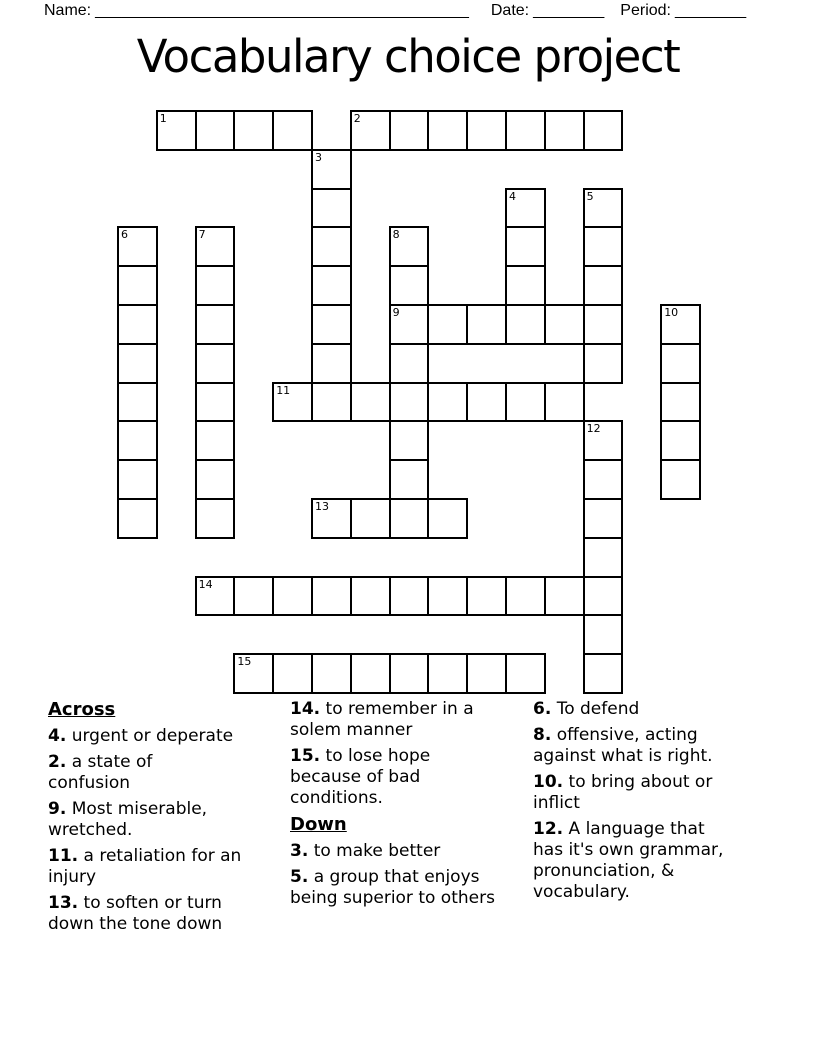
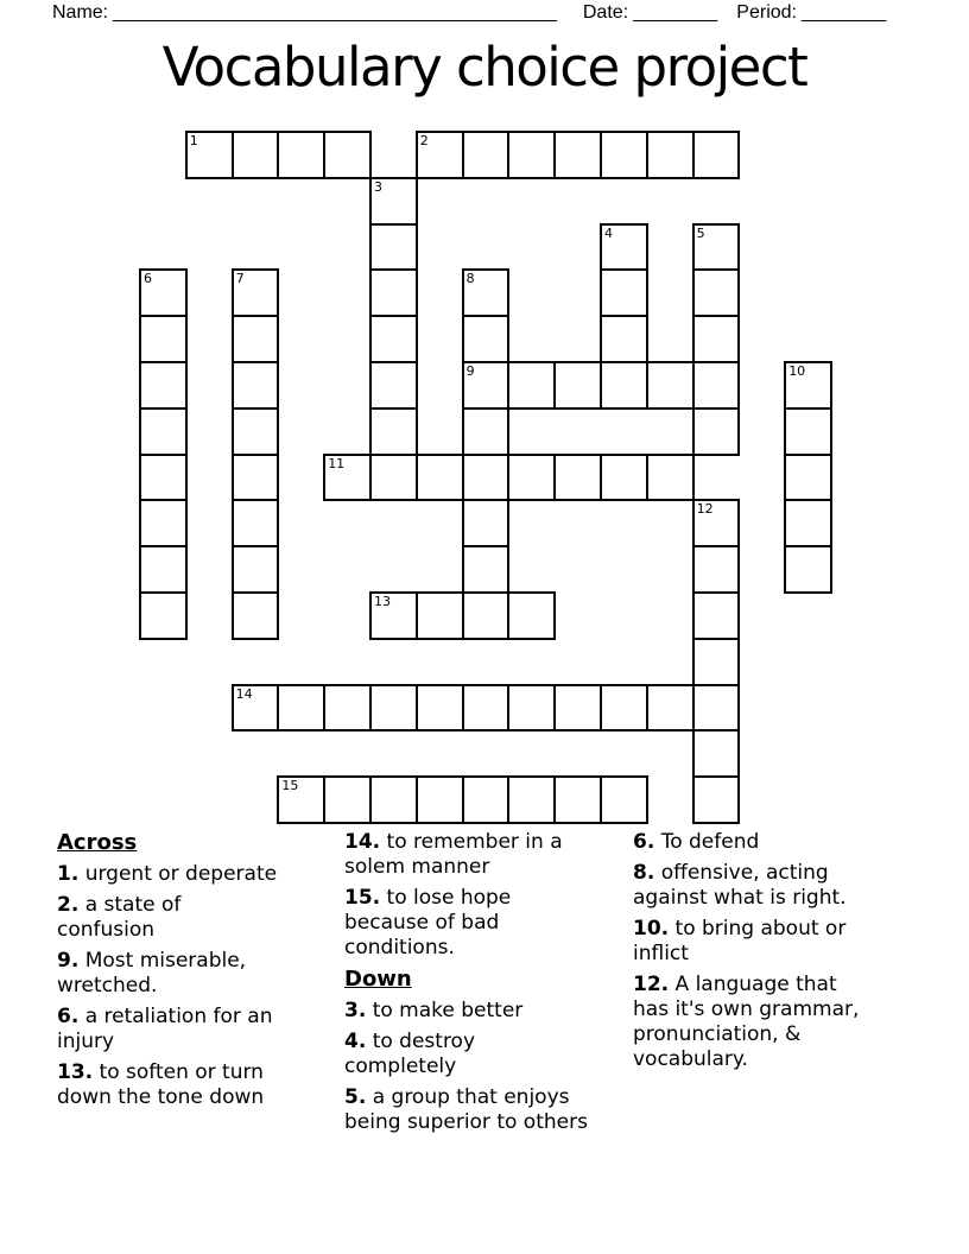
  Name: __________________________________________ Date: ________ Period: ________
  Vocabulary choice project
  1
  2
  3
  4
  5
  6
  7
  8
  9
  10
  11
  12
  13
  14
  15
  Across
- 4. urgent or deperate
+ 1. urgent or deperate
  2. a state of
  confusion
  9. Most miserable,
  wretched.
- 11. a retaliation for an
+ 6. a retaliation for an
  injury
  13. to soften or turn
  down the tone down
  14. to remember in a
  solem manner
  15. to lose hope
  because of bad
  conditions.
  Down
  3. to make better
+ 4. to destroy
+ completely
  5. a group that enjoys
  being superior to others
  6. To defend
  8. offensive, acting
  against what is right.
  10. to bring about or
  inflict
  12. A language that
  has it's own grammar,
  pronunciation, &
  vocabulary.
